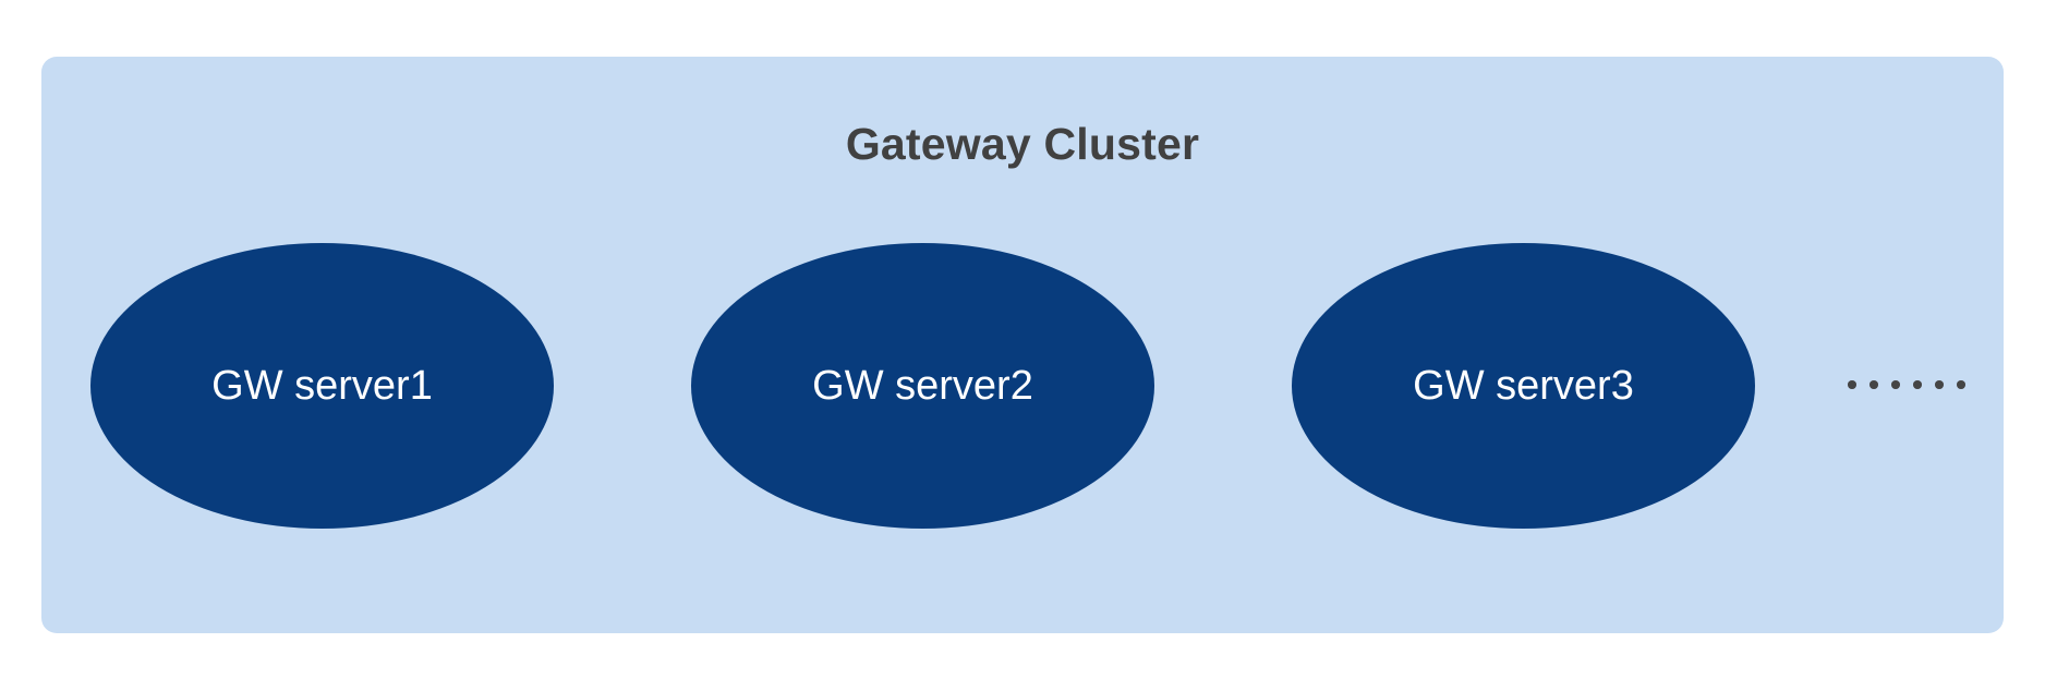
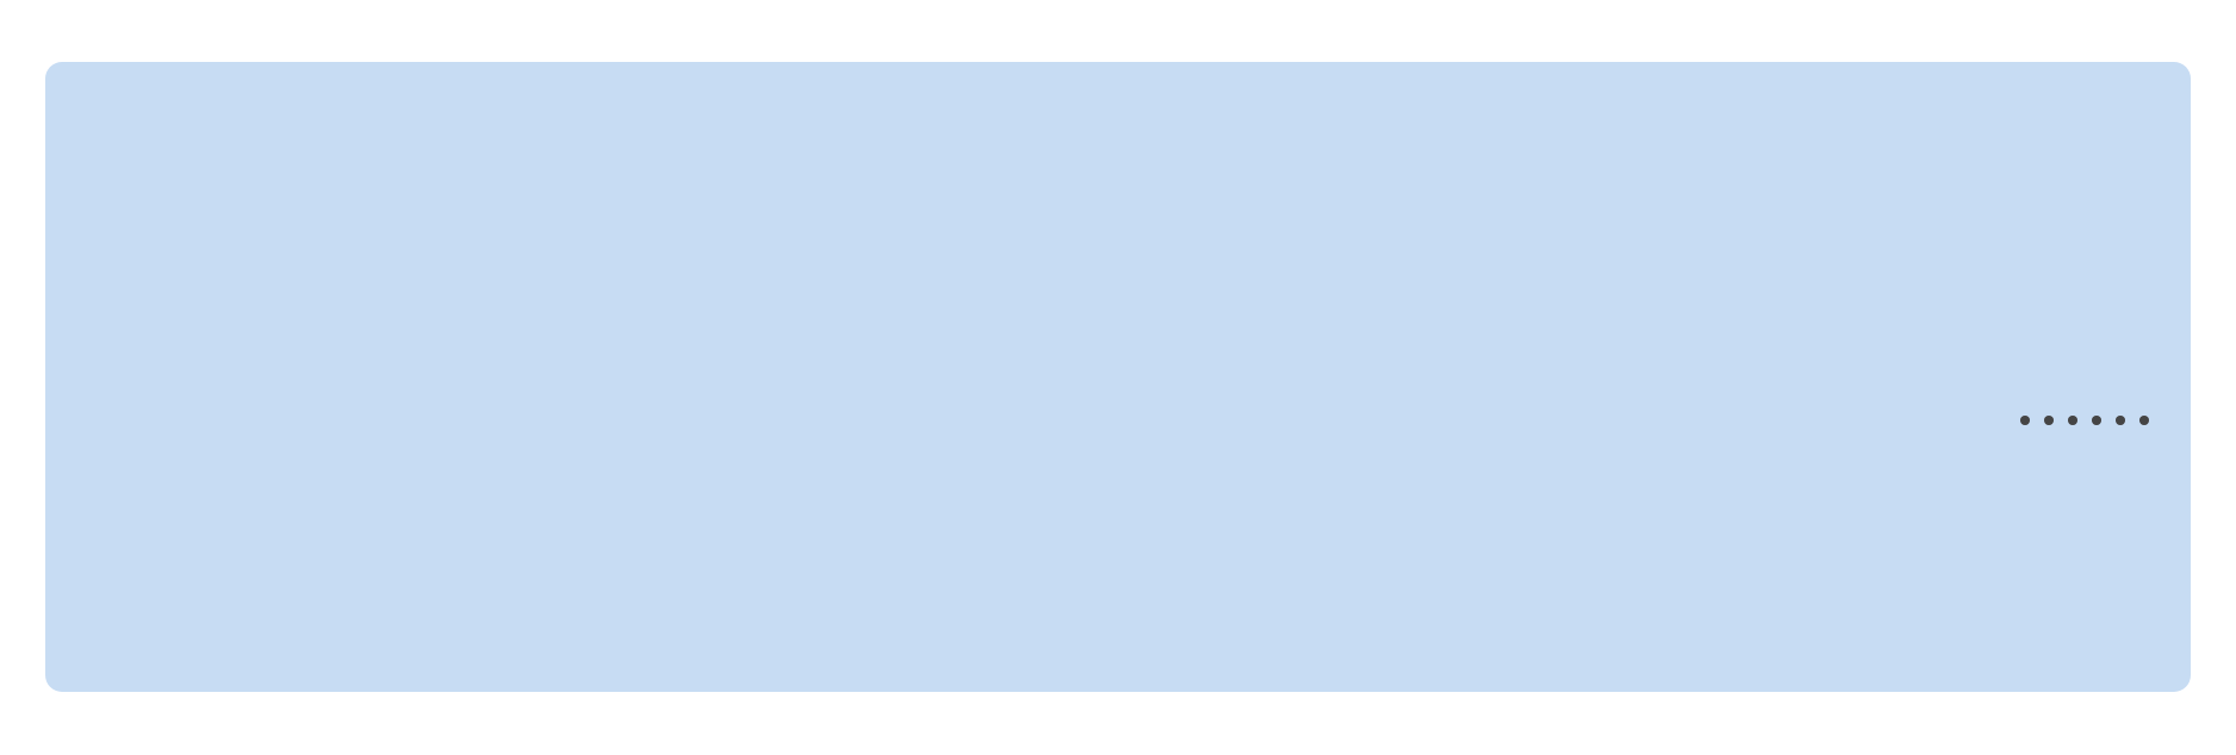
- Gateway Cluster
- GW server1
- GW server2
- GW server3
